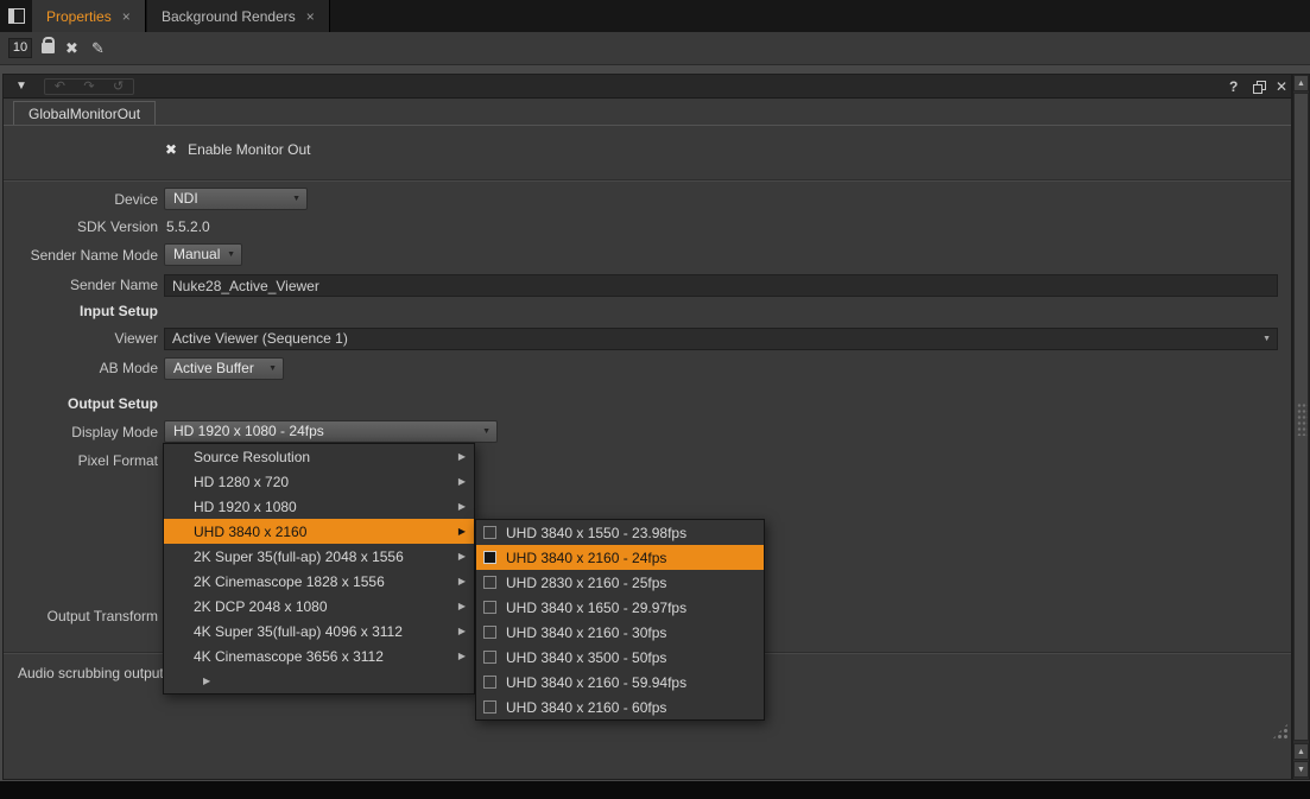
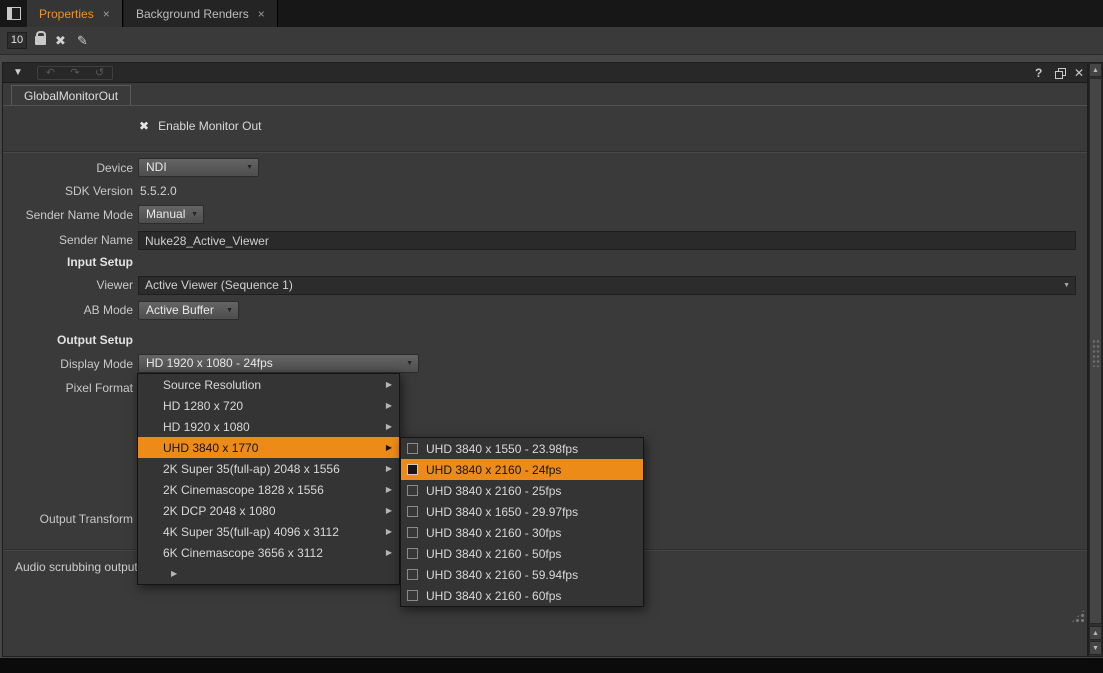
  Properties
  ×
  Background Renders
  ×
  10
  ✖
  ✎
  ▼
  ↶
  ↷
  ↺
  ?
  ✕
  GlobalMonitorOut
  ✖
  Enable Monitor Out
  Device
  NDI
  SDK Version
  5.5.2.0
  Sender Name Mode
  Manual
  Sender Name
  Nuke28_Active_Viewer
  Input Setup
  Viewer
  Active Viewer (Sequence 1)
  AB Mode
  Active Buffer
  Output Setup
  Display Mode
  HD 1920 x 1080 - 24fps
  Pixel Format
  Output Transform
  Source Resolution
  ▶
  HD 1280 x 720
  ▶
  HD 1920 x 1080
  ▶
- UHD 3840 x 2160
+ UHD 3840 x 1770
  ▶
  2K Super 35(full-ap) 2048 x 1556
  ▶
  2K Cinemascope 1828 x 1556
  ▶
  2K DCP 2048 x 1080
  ▶
  4K Super 35(full-ap) 4096 x 3112
  ▶
- 4K Cinemascope 3656 x 3112
+ 6K Cinemascope 3656 x 3112
  ▶
  ▶
  UHD 3840 x 1550 - 23.98fps
  UHD 3840 x 2160 - 24fps
- UHD 2830 x 2160 - 25fps
+ UHD 3840 x 2160 - 25fps
  UHD 3840 x 1650 - 29.97fps
  UHD 3840 x 2160 - 30fps
- UHD 3840 x 3500 - 50fps
+ UHD 3840 x 2160 - 50fps
  UHD 3840 x 2160 - 59.94fps
  UHD 3840 x 2160 - 60fps
